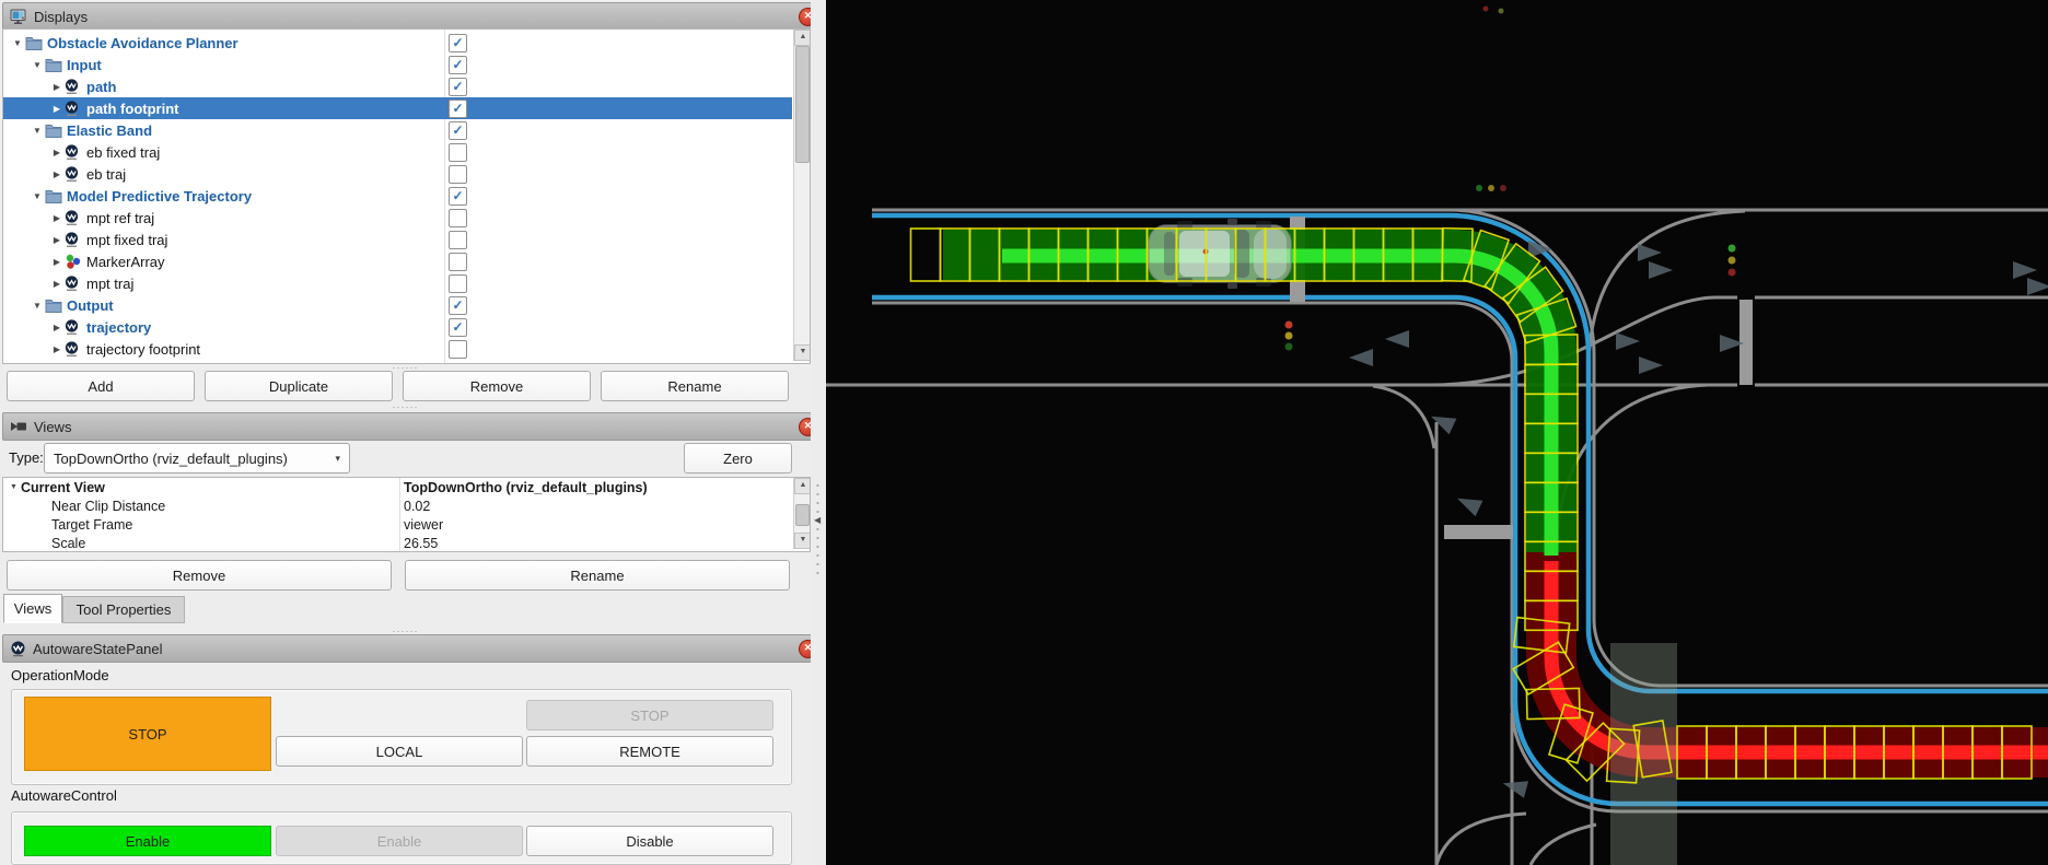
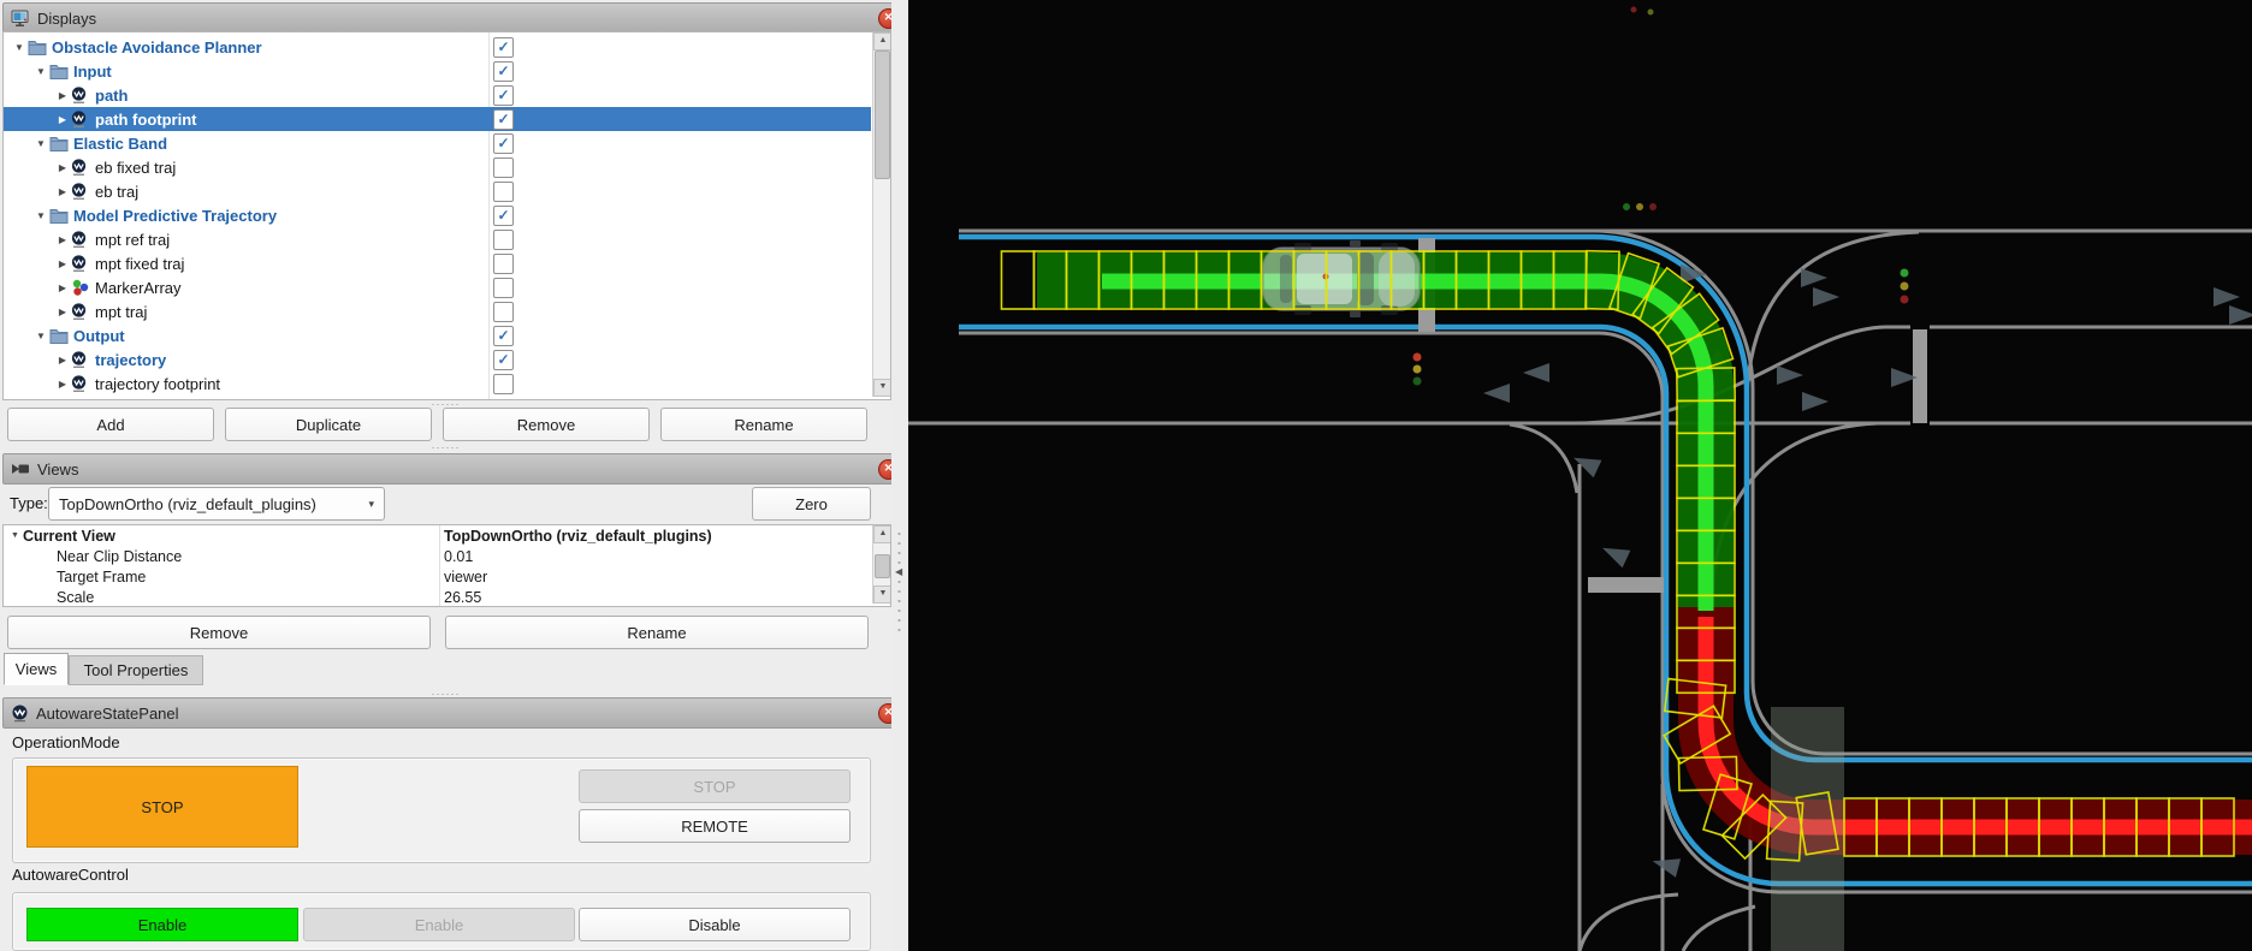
  Displays
  ✕
  ▼
  Obstacle Avoidance Planner
  ✓
  ▼
  Input
  ✓
  ▶
  path
  ✓
  ▶
  path footprint
  ✓
  ▼
  Elastic Band
  ✓
  ▶
  eb fixed traj
  ▶
  eb traj
  ▼
  Model Predictive Trajectory
  ✓
  ▶
  mpt ref traj
  ▶
  mpt fixed traj
  ▶
  MarkerArray
  ▶
  mpt traj
  ▼
  Output
  ✓
  ▶
  trajectory
  ✓
  ▶
  trajectory footprint
  ······
  Add
  Duplicate
  Remove
  Rename
  ······
  Views
  ✕
  Type:
  TopDownOrtho (rviz_default_plugins)
  ▾
  Zero
  Current View
  TopDownOrtho (rviz_default_plugins)
  Near Clip Distance
- 0.02
+ 0.01
  Target Frame
  viewer
  Scale
  26.55
  Remove
  Rename
  Views
  Tool Properties
  ······
  AutowareStatePanel
  ✕
  OperationMode
  STOP
  STOP
- LOCAL
  REMOTE
  AutowareControl
  Enable
  Enable
  Disable
  ◀
